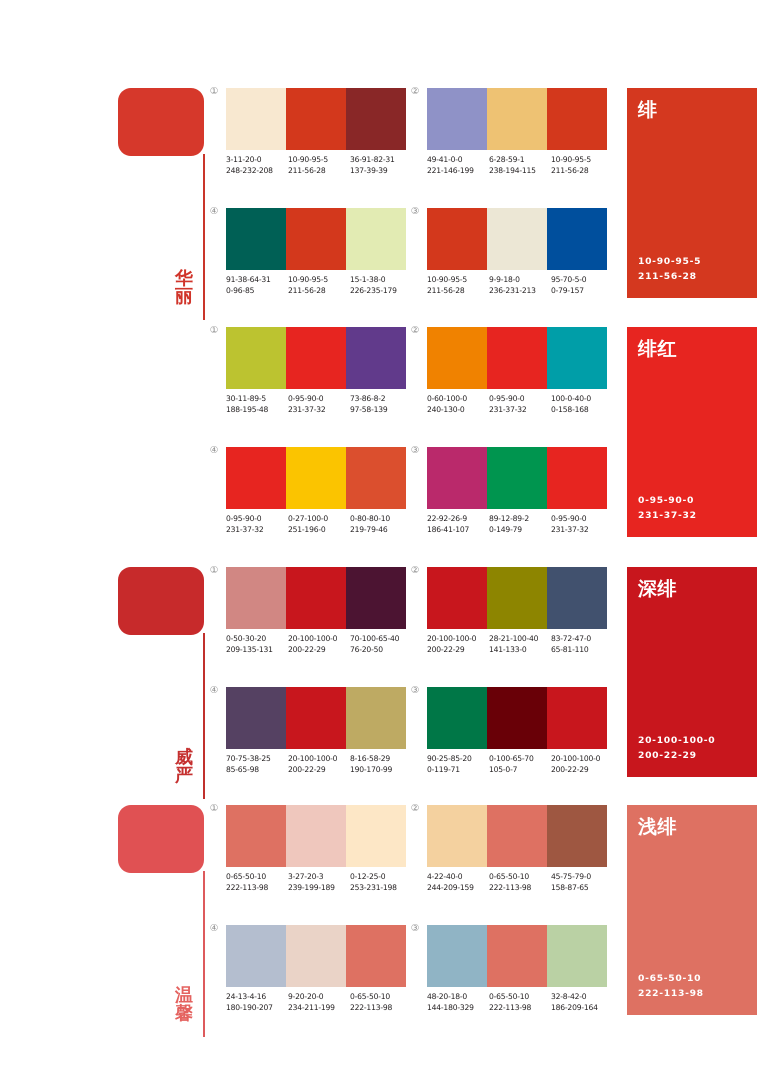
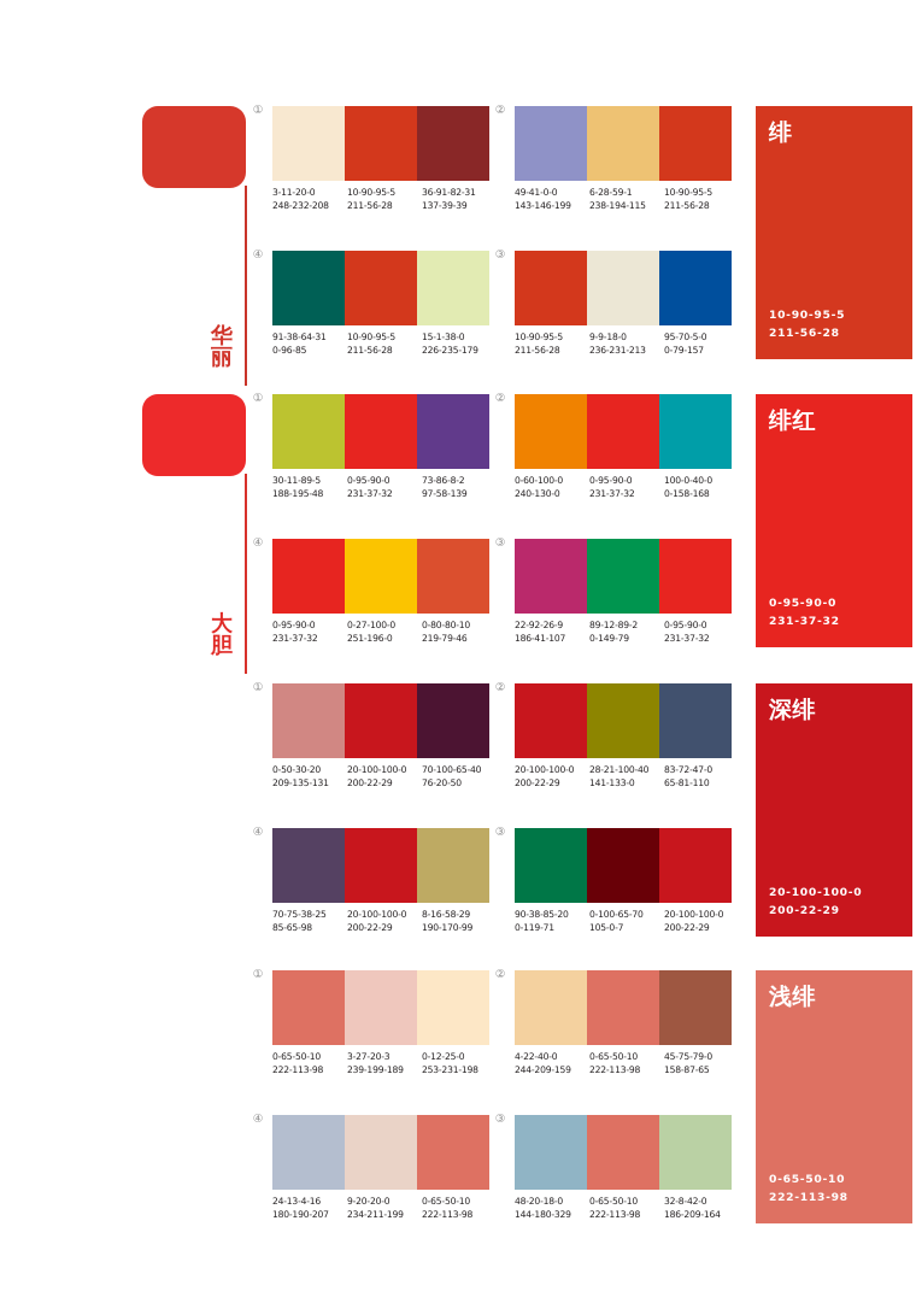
  华
  丽
  ①
  3-11-20-0
  248-232-208
  10-90-95-5
  211-56-28
  36-91-82-31
  137-39-39
  ②
  49-41-0-0
- 221-146-199
+ 143-146-199
  6-28-59-1
  238-194-115
  10-90-95-5
  211-56-28
  ④
  91-38-64-31
  0-96-85
  10-90-95-5
  211-56-28
  15-1-38-0
  226-235-179
  ③
  10-90-95-5
  211-56-28
  9-9-18-0
  236-231-213
  95-70-5-0
  0-79-157
  绯
  10-90-95-5
  211-56-28
+ 大
+ 胆
  ①
  30-11-89-5
  188-195-48
  0-95-90-0
  231-37-32
  73-86-8-2
  97-58-139
  ②
  0-60-100-0
  240-130-0
  0-95-90-0
  231-37-32
  100-0-40-0
  0-158-168
  ④
  0-95-90-0
  231-37-32
  0-27-100-0
  251-196-0
  0-80-80-10
  219-79-46
  ③
  22-92-26-9
  186-41-107
  89-12-89-2
  0-149-79
  0-95-90-0
  231-37-32
  绯红
  0-95-90-0
  231-37-32
- 威
- 严
  ①
  0-50-30-20
  209-135-131
  20-100-100-0
  200-22-29
  70-100-65-40
  76-20-50
  ②
  20-100-100-0
  200-22-29
  28-21-100-40
  141-133-0
  83-72-47-0
  65-81-110
  ④
  70-75-38-25
  85-65-98
  20-100-100-0
  200-22-29
  8-16-58-29
  190-170-99
  ③
- 90-25-85-20
+ 90-38-85-20
  0-119-71
  0-100-65-70
  105-0-7
  20-100-100-0
  200-22-29
  深绯
  20-100-100-0
  200-22-29
- 温
- 馨
  ①
  0-65-50-10
  222-113-98
  3-27-20-3
  239-199-189
  0-12-25-0
  253-231-198
  ②
  4-22-40-0
  244-209-159
  0-65-50-10
  222-113-98
  45-75-79-0
  158-87-65
  ④
  24-13-4-16
  180-190-207
  9-20-20-0
  234-211-199
  0-65-50-10
  222-113-98
  ③
  48-20-18-0
  144-180-329
  0-65-50-10
  222-113-98
  32-8-42-0
  186-209-164
  浅绯
  0-65-50-10
  222-113-98
